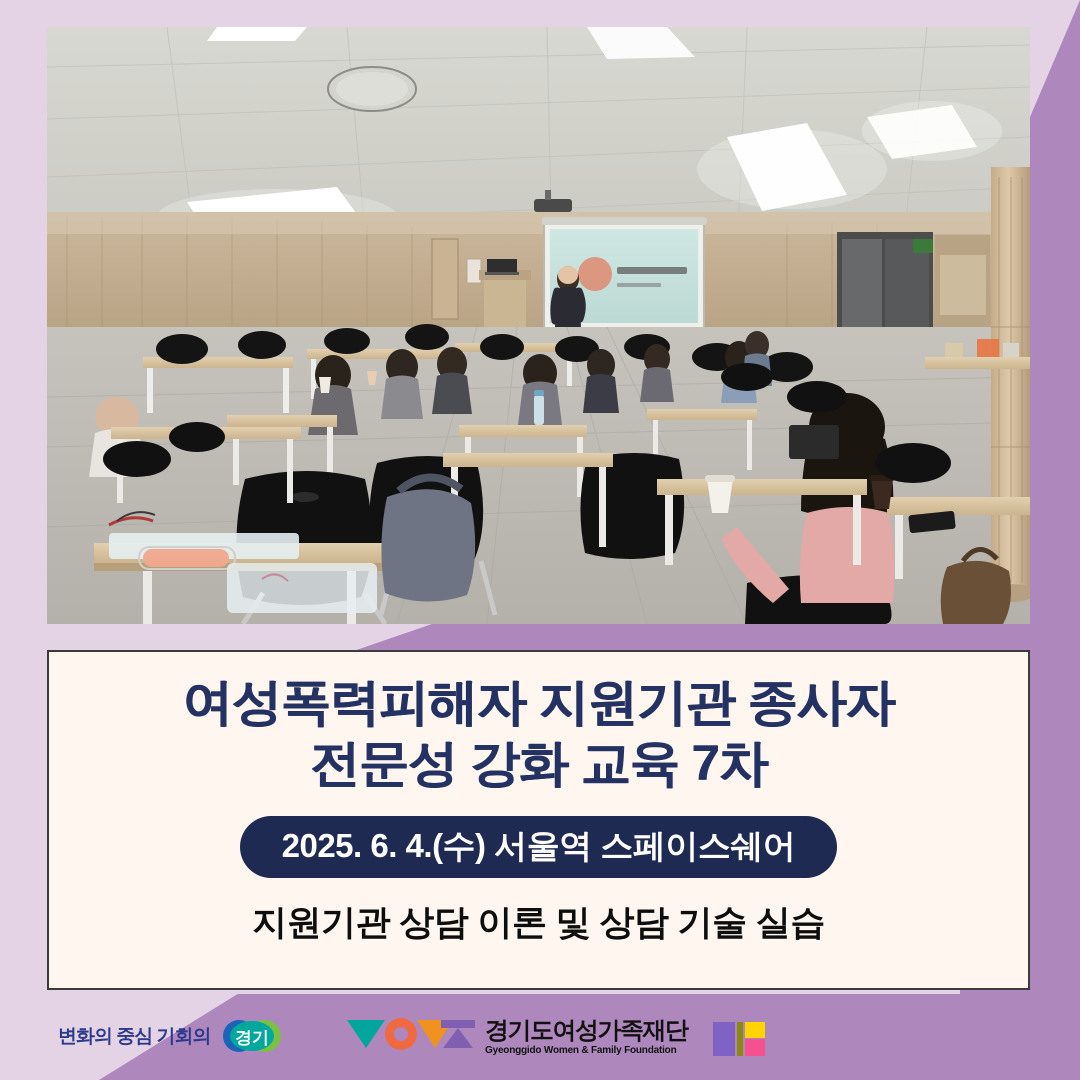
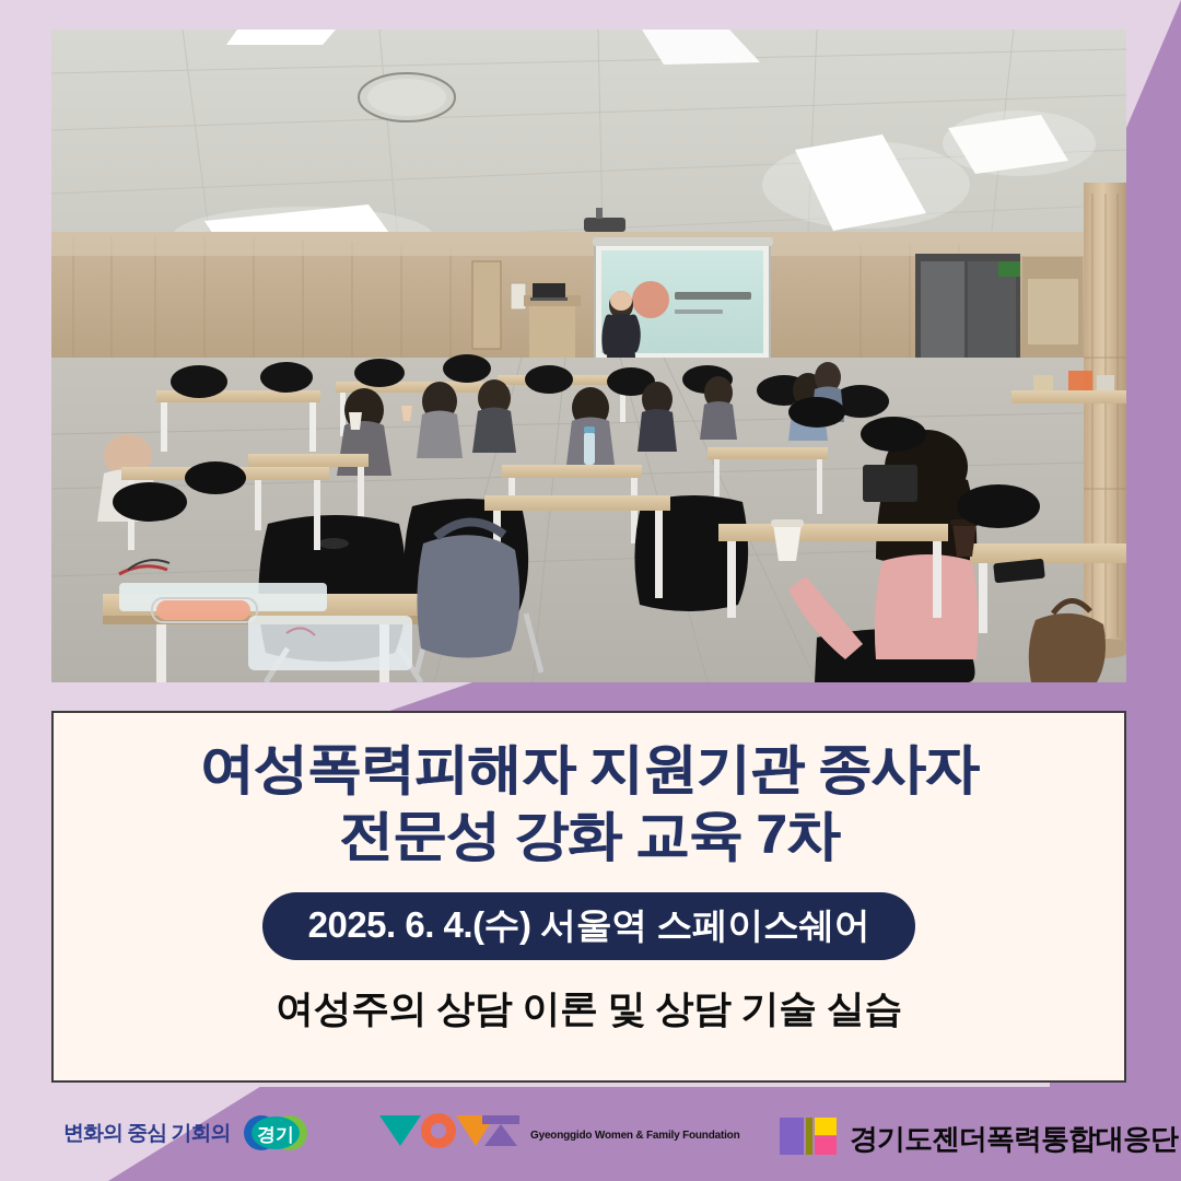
  여성폭력피해자 지원기관 종사자
  전문성 강화 교육 7차
  2025. 6. 4.(수) 서울역 스페이스쉐어
- 지원기관 상담 이론 및 상담 기술 실습
+ 여성주의 상담 이론 및 상담 기술 실습
  변화의 중심 기회의
  경기
- 경기도여성가족재단
  Gyeonggido Women & Family Foundation
+ 경기도젠더폭력통합대응단
